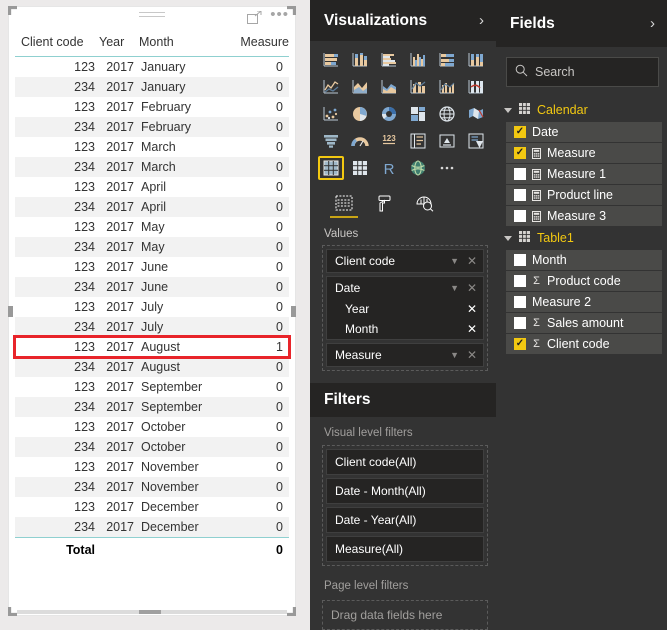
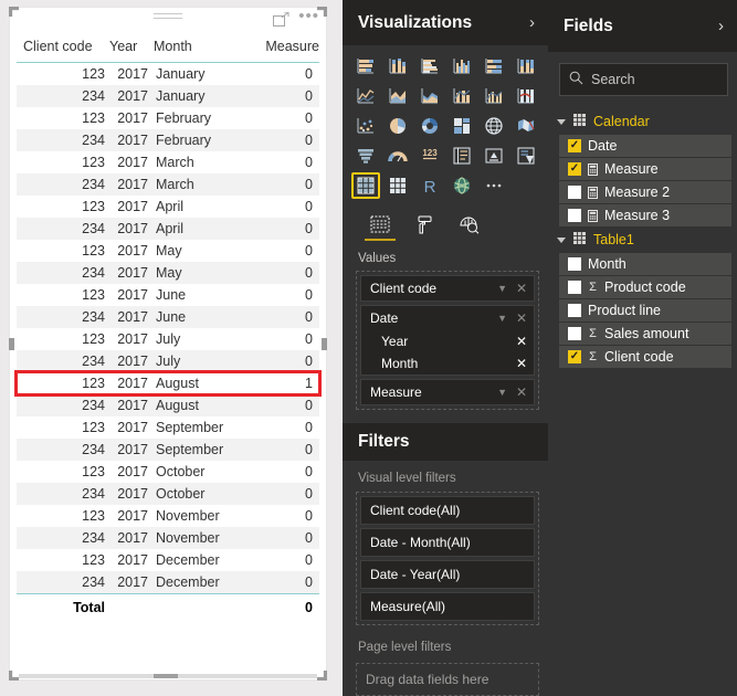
  •••
  Client code
  Year
  Month
  Measure
  123
  2017
  January
  0
  234
  2017
  January
  0
  123
  2017
  February
  0
  234
  2017
  February
  0
  123
  2017
  March
  0
  234
  2017
  March
  0
  123
  2017
  April
  0
  234
  2017
  April
  0
  123
  2017
  May
  0
  234
  2017
  May
  0
  123
  2017
  June
  0
  234
  2017
  June
  0
  123
  2017
  July
  0
  234
  2017
  July
  0
  123
  2017
  August
  1
  234
  2017
  August
  0
  123
  2017
  September
  0
  234
  2017
  September
  0
  123
  2017
  October
  0
  234
  2017
  October
  0
  123
  2017
  November
  0
  234
  2017
  November
  0
  123
  2017
  December
  0
  234
  2017
  December
  0
  Total
  0
  Visualizations
  ›
  123
  R
  Values
  Client code
  ▼
  ✕
  Date
  ▼
  ✕
  Year
  ✕
  Month
  ✕
  Measure
  ▼
  ✕
  Filters
  Visual level filters
  Client code(All)
  Date - Month(All)
  Date - Year(All)
  Measure(All)
  Page level filters
  Drag data fields here
  Fields
  ›
  Search
  Calendar
  Date
  Measure
- Measure 1
- Product line
+ Measure 2
  Measure 3
  Table1
  Month
  Σ
  Product code
- Measure 2
+ Product line
  Σ
  Sales amount
  Σ
  Client code
